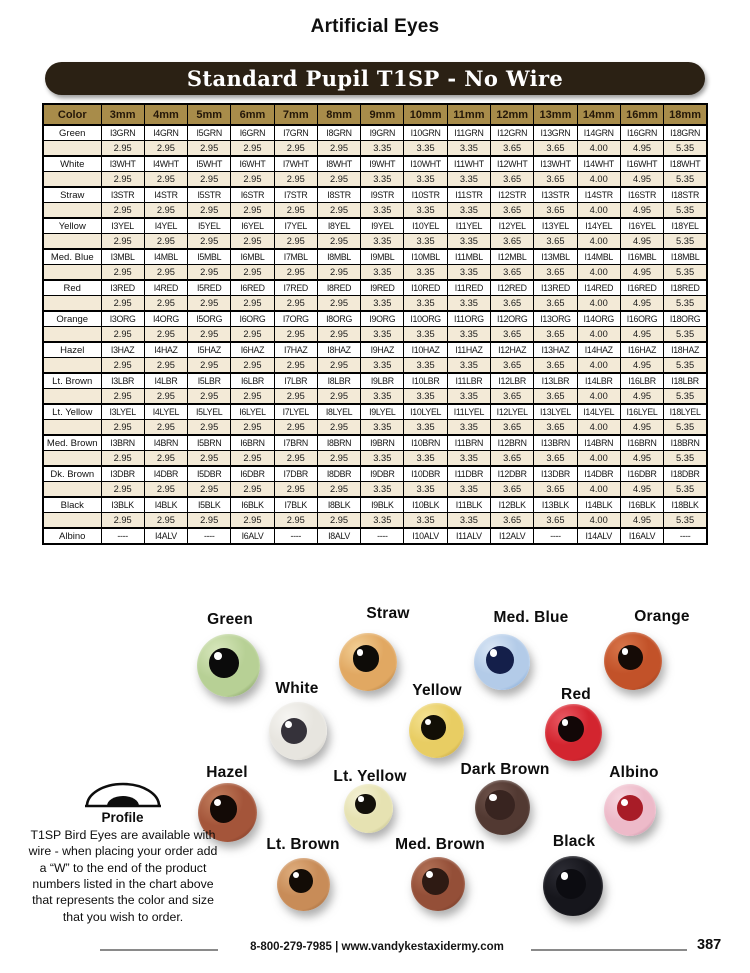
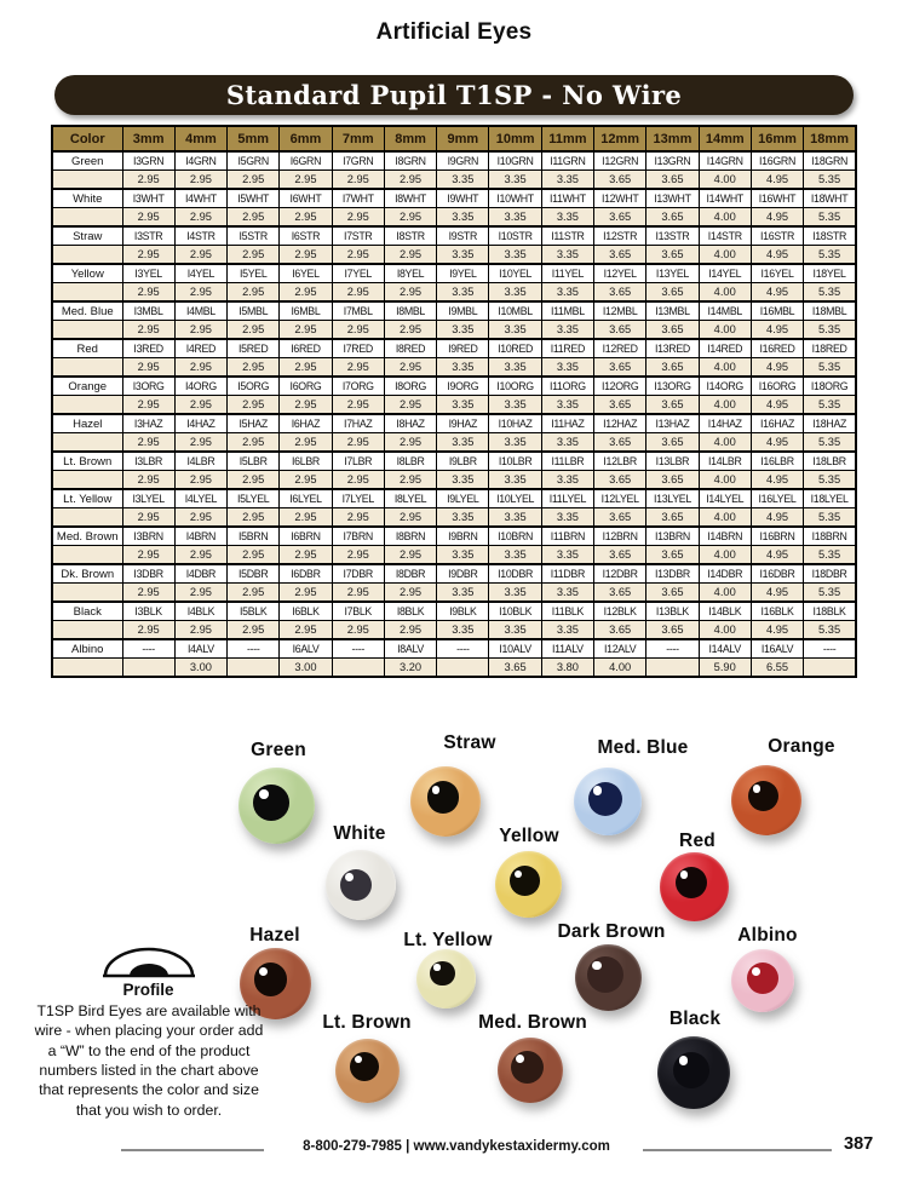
  Artificial Eyes
  Standard Pupil T1SP - No Wire
  Color	3mm	4mm	5mm	6mm	7mm	8mm	9mm	10mm	11mm	12mm	13mm	14mm	16mm	18mm
  Green	I3GRN	I4GRN	I5GRN	I6GRN	I7GRN	I8GRN	I9GRN	I10GRN	I11GRN	I12GRN	I13GRN	I14GRN	I16GRN	I18GRN
  	2.95	2.95	2.95	2.95	2.95	2.95	3.35	3.35	3.35	3.65	3.65	4.00	4.95	5.35
  White	I3WHT	I4WHT	I5WHT	I6WHT	I7WHT	I8WHT	I9WHT	I10WHT	I11WHT	I12WHT	I13WHT	I14WHT	I16WHT	I18WHT
  	2.95	2.95	2.95	2.95	2.95	2.95	3.35	3.35	3.35	3.65	3.65	4.00	4.95	5.35
  Straw	I3STR	I4STR	I5STR	I6STR	I7STR	I8STR	I9STR	I10STR	I11STR	I12STR	I13STR	I14STR	I16STR	I18STR
  	2.95	2.95	2.95	2.95	2.95	2.95	3.35	3.35	3.35	3.65	3.65	4.00	4.95	5.35
  Yellow	I3YEL	I4YEL	I5YEL	I6YEL	I7YEL	I8YEL	I9YEL	I10YEL	I11YEL	I12YEL	I13YEL	I14YEL	I16YEL	I18YEL
  	2.95	2.95	2.95	2.95	2.95	2.95	3.35	3.35	3.35	3.65	3.65	4.00	4.95	5.35
  Med. Blue	I3MBL	I4MBL	I5MBL	I6MBL	I7MBL	I8MBL	I9MBL	I10MBL	I11MBL	I12MBL	I13MBL	I14MBL	I16MBL	I18MBL
  	2.95	2.95	2.95	2.95	2.95	2.95	3.35	3.35	3.35	3.65	3.65	4.00	4.95	5.35
  Red	I3RED	I4RED	I5RED	I6RED	I7RED	I8RED	I9RED	I10RED	I11RED	I12RED	I13RED	I14RED	I16RED	I18RED
  	2.95	2.95	2.95	2.95	2.95	2.95	3.35	3.35	3.35	3.65	3.65	4.00	4.95	5.35
  Orange	I3ORG	I4ORG	I5ORG	I6ORG	I7ORG	I8ORG	I9ORG	I10ORG	I11ORG	I12ORG	I13ORG	I14ORG	I16ORG	I18ORG
  	2.95	2.95	2.95	2.95	2.95	2.95	3.35	3.35	3.35	3.65	3.65	4.00	4.95	5.35
  Hazel	I3HAZ	I4HAZ	I5HAZ	I6HAZ	I7HAZ	I8HAZ	I9HAZ	I10HAZ	I11HAZ	I12HAZ	I13HAZ	I14HAZ	I16HAZ	I18HAZ
  	2.95	2.95	2.95	2.95	2.95	2.95	3.35	3.35	3.35	3.65	3.65	4.00	4.95	5.35
  Lt. Brown	I3LBR	I4LBR	I5LBR	I6LBR	I7LBR	I8LBR	I9LBR	I10LBR	I11LBR	I12LBR	I13LBR	I14LBR	I16LBR	I18LBR
  	2.95	2.95	2.95	2.95	2.95	2.95	3.35	3.35	3.35	3.65	3.65	4.00	4.95	5.35
  Lt. Yellow	I3LYEL	I4LYEL	I5LYEL	I6LYEL	I7LYEL	I8LYEL	I9LYEL	I10LYEL	I11LYEL	I12LYEL	I13LYEL	I14LYEL	I16LYEL	I18LYEL
  	2.95	2.95	2.95	2.95	2.95	2.95	3.35	3.35	3.35	3.65	3.65	4.00	4.95	5.35
  Med. Brown	I3BRN	I4BRN	I5BRN	I6BRN	I7BRN	I8BRN	I9BRN	I10BRN	I11BRN	I12BRN	I13BRN	I14BRN	I16BRN	I18BRN
  	2.95	2.95	2.95	2.95	2.95	2.95	3.35	3.35	3.35	3.65	3.65	4.00	4.95	5.35
  Dk. Brown	I3DBR	I4DBR	I5DBR	I6DBR	I7DBR	I8DBR	I9DBR	I10DBR	I11DBR	I12DBR	I13DBR	I14DBR	I16DBR	I18DBR
  	2.95	2.95	2.95	2.95	2.95	2.95	3.35	3.35	3.35	3.65	3.65	4.00	4.95	5.35
  Black	I3BLK	I4BLK	I5BLK	I6BLK	I7BLK	I8BLK	I9BLK	I10BLK	I11BLK	I12BLK	I13BLK	I14BLK	I16BLK	I18BLK
  	2.95	2.95	2.95	2.95	2.95	2.95	3.35	3.35	3.35	3.65	3.65	4.00	4.95	5.35
  Albino	----	I4ALV	----	I6ALV	----	I8ALV	----	I10ALV	I11ALV	I12ALV	----	I14ALV	I16ALV	----
+ 		3.00		3.00		3.20		3.65	3.80	4.00		5.90	6.55
  Green
  Straw
  Med. Blue
  Orange
  White
  Yellow
  Red
  Hazel
  Lt. Yellow
  Dark Brown
  Albino
  Lt. Brown
  Med. Brown
  Black
  Profile
  T1SP Bird Eyes are available with wire - when placing your order add a “W” to the end of the product numbers listed in the chart above that represents the color and size that you wish to order.
  8-800-279-7985 | www.vandykestaxidermy.com
  387
